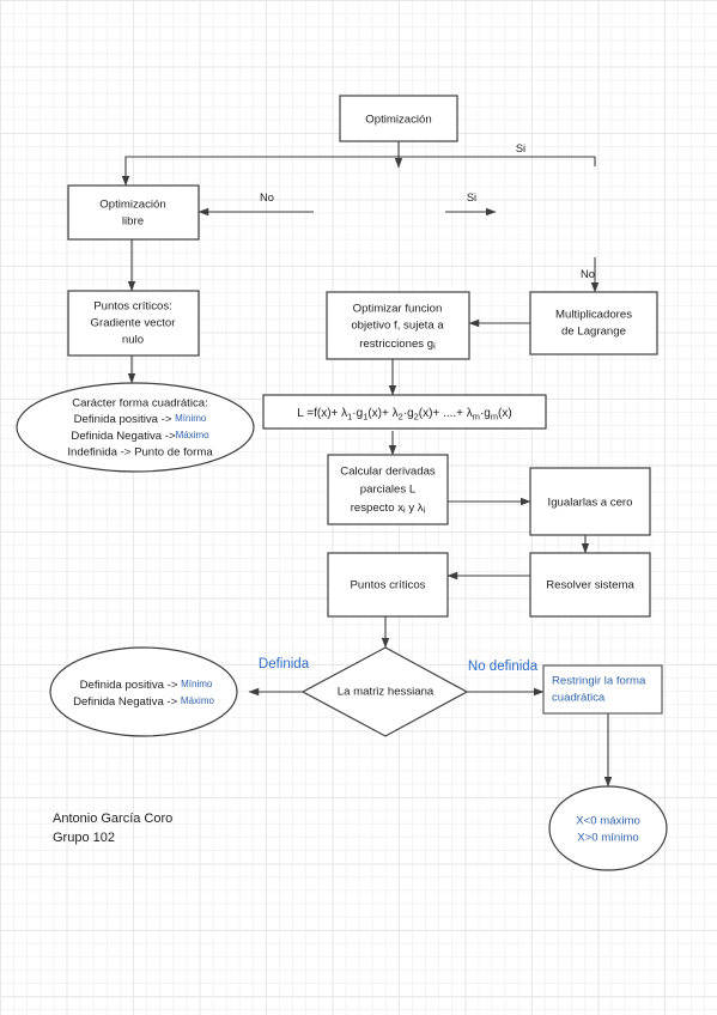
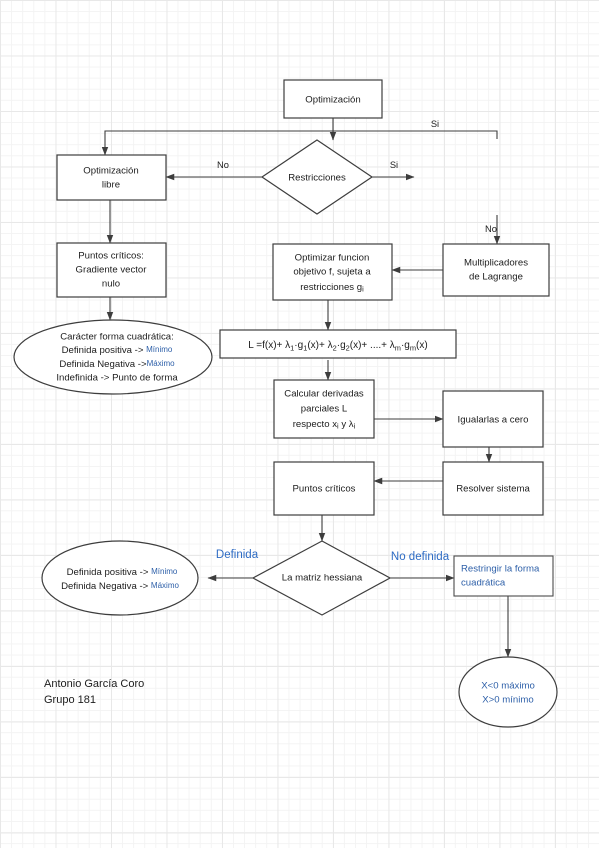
  Si
  No
  Si
  No
  Definida
  No definida
  Optimización
+ Restricciones
  Optimización
  libre
  Puntos críticos:
  Gradiente vector
  nulo
  Carácter forma cuadrática:
  Definida positiva -> Mínimo
  Definida Negativa ->Máximo
  Indefinida -> Punto de forma
  Multiplicadores
  de Lagrange
  Optimizar funcion
  objetivo f, sujeta a
  restricciones gi
  L =f(x)+ λ1·g1(x)+ λ2·g2(x)+ ....+ λm·gm(x)
  Calcular derivadas
  parciales L
  respecto xi y λi
  Igualarlas a cero
  Resolver sistema
  Puntos críticos
  La matriz hessiana
  Definida positiva -> Mínimo
  Definida Negativa -> Máximo
  Restringir la forma
  cuadrática
  X<0 máximo
  X>0 mínimo
  Antonio García Coro
- Grupo 102
+ Grupo 181
